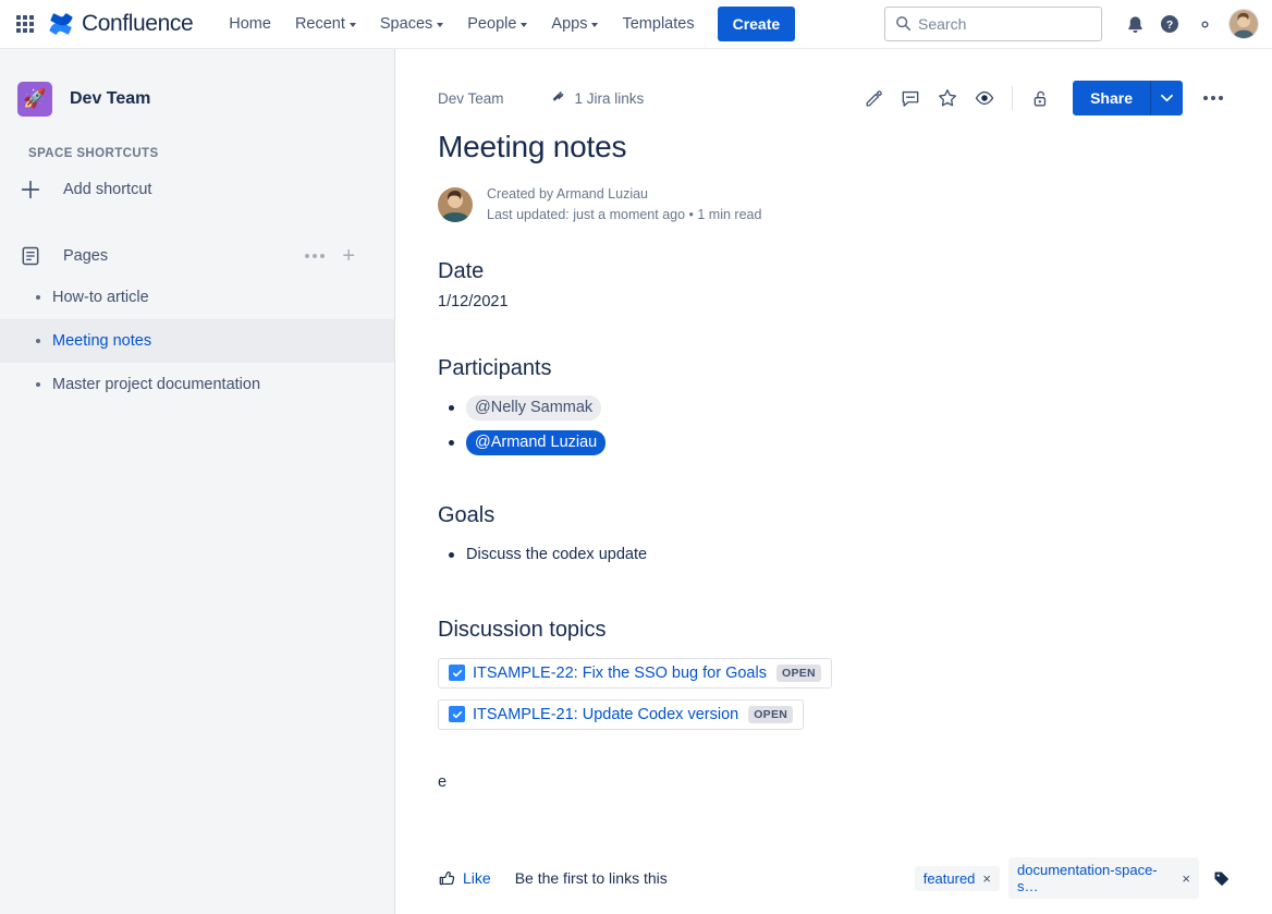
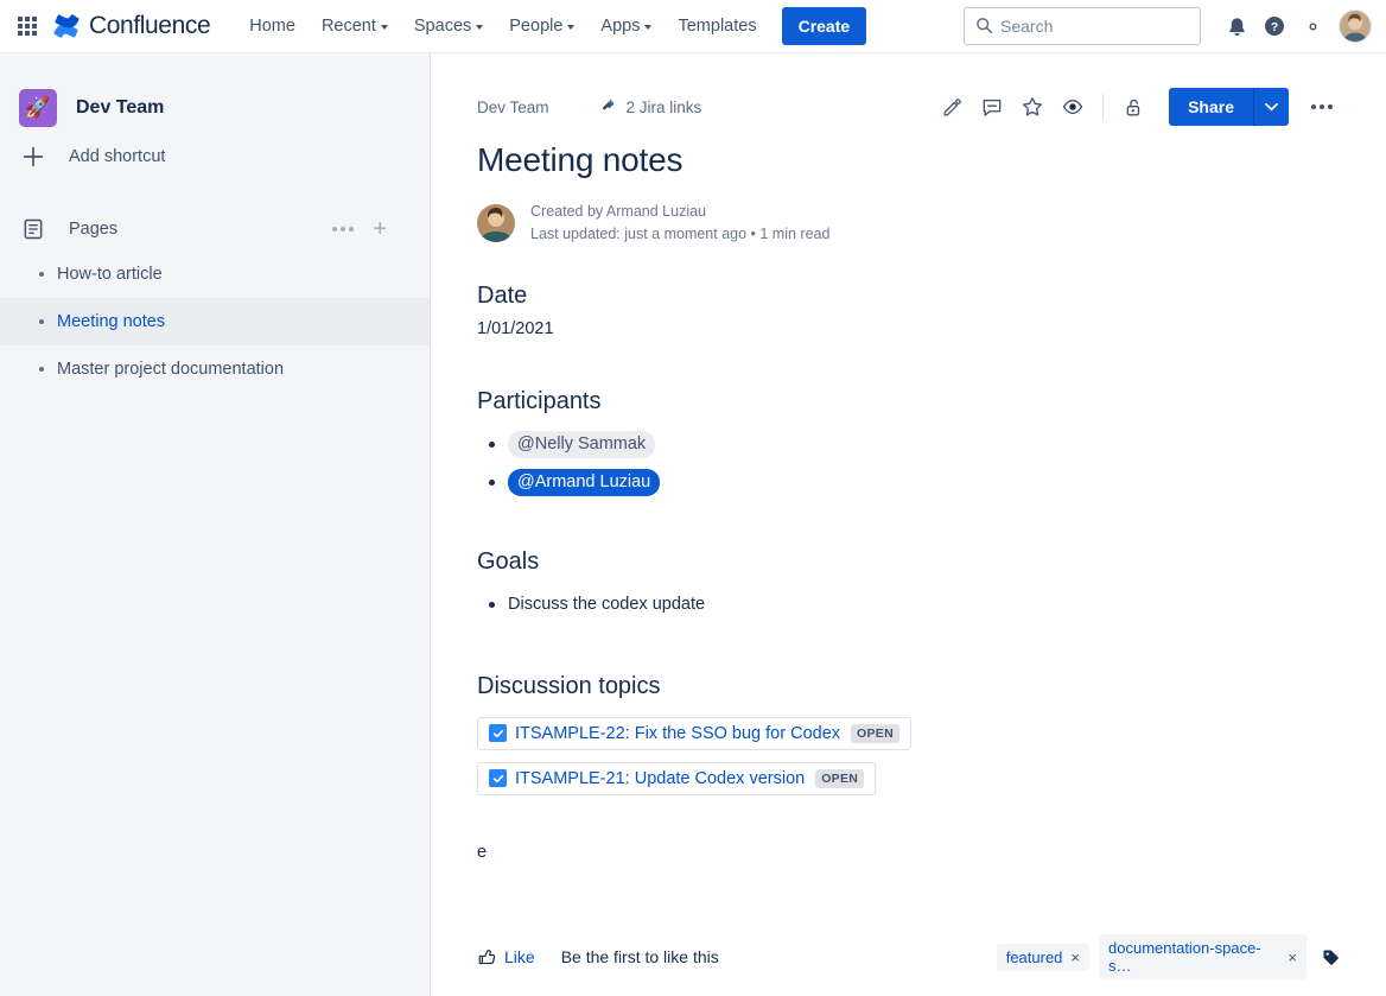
  Confluence
  Home
  Recent
  Spaces
  People
  Apps
  Templates
  Create
  Search
  ?
  🚀
  Dev Team
- SPACE SHORTCUTS
  Add shortcut
  Pages
  +
  How-to article
  Meeting notes
  Master project documentation
  Dev Team
- 1 Jira links
+ 2 Jira links
  Share
  Meeting notes
  Created by Armand Luziau
  Last updated: just a moment ago • 1 min read
  Date
- 1/12/2021
+ 1/01/2021
  Participants
  @Nelly Sammak
  @Armand Luziau
  Goals
  Discuss the codex update
  Discussion topics
- ITSAMPLE-22: Fix the SSO bug for Goals
+ ITSAMPLE-22: Fix the SSO bug for Codex
  OPEN
  ITSAMPLE-21: Update Codex version
  OPEN
  e
  Like
- Be the first to links this
+ Be the first to like this
  featured
  ×
  documentation-space-s…
  ×
